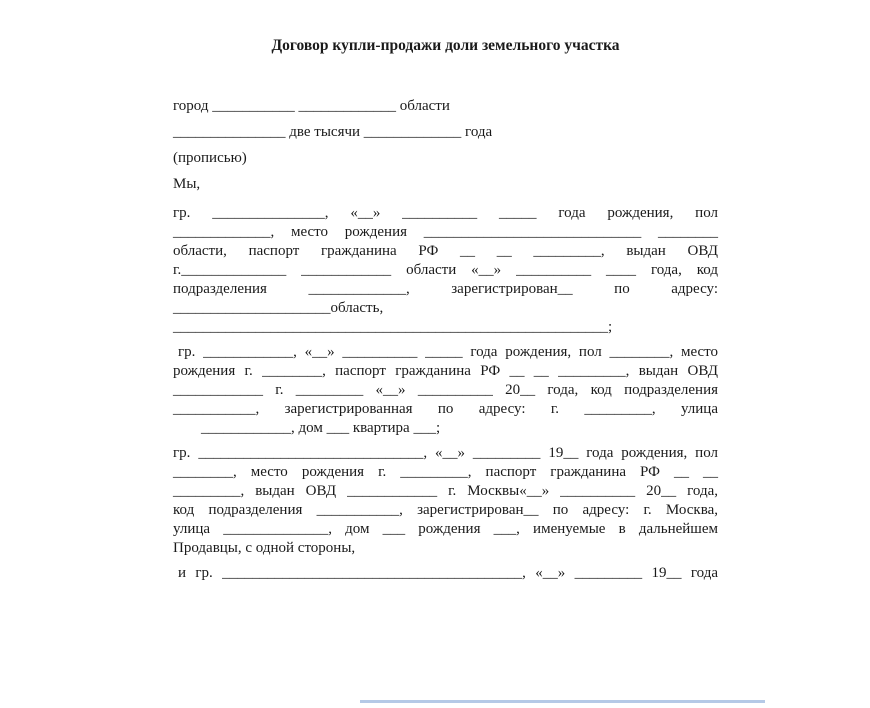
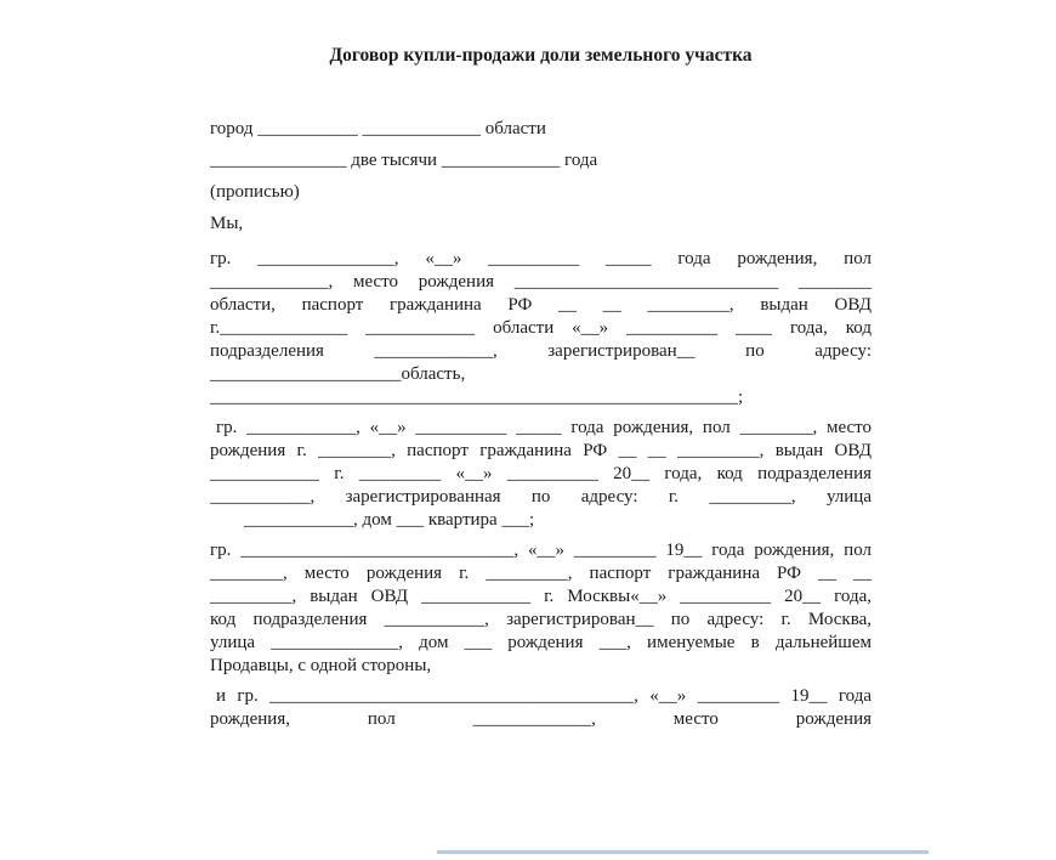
  Договор купли-продажи доли земельного участка
  город ___________ _____________ области
  _______________ две тысячи _____________ года
  (прописью)
  Мы,
  гр. _______________, «__» __________ _____ года рождения, пол
  _____________, место рождения _____________________________ ________
  области, паспорт гражданина РФ __ __ _________, выдан ОВД
  г.______________ ____________ области «__» __________ ____ года, код
  подразделения _____________, зарегистрирован__ по адресу:
  _____________________область,
  __________________________________________________________;
  гр. ____________, «__» __________ _____ года рождения, пол ________, место
  рождения г. ________, паспорт гражданина РФ __ __ _________, выдан ОВД
  ____________ г. _________ «__» __________ 20__ года, код подразделения
  ___________, зарегистрированная по адресу: г. _________, улица
  ____________, дом ___ квартира ___;
  гр. ______________________________, «__» _________ 19__ года рождения, пол
  ________, место рождения г. _________, паспорт гражданина РФ __ __
  _________, выдан ОВД ____________ г. Москвы«__» __________ 20__ года,
  код подразделения ___________, зарегистрирован__ по адресу: г. Москва,
  улица ______________, дом ___ рождения ___, именуемые в дальнейшем
  Продавцы, с одной стороны,
  и гр. ________________________________________, «__» _________ 19__ года
+ рождения, пол _____________, место рождения
